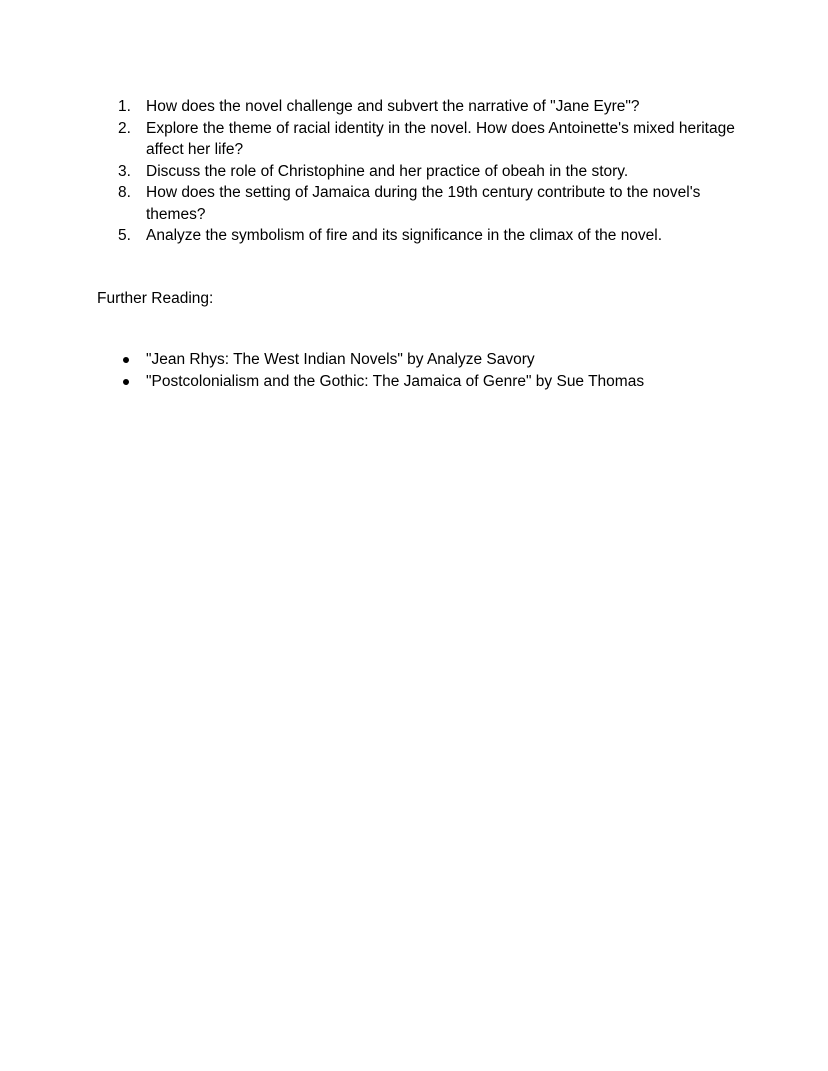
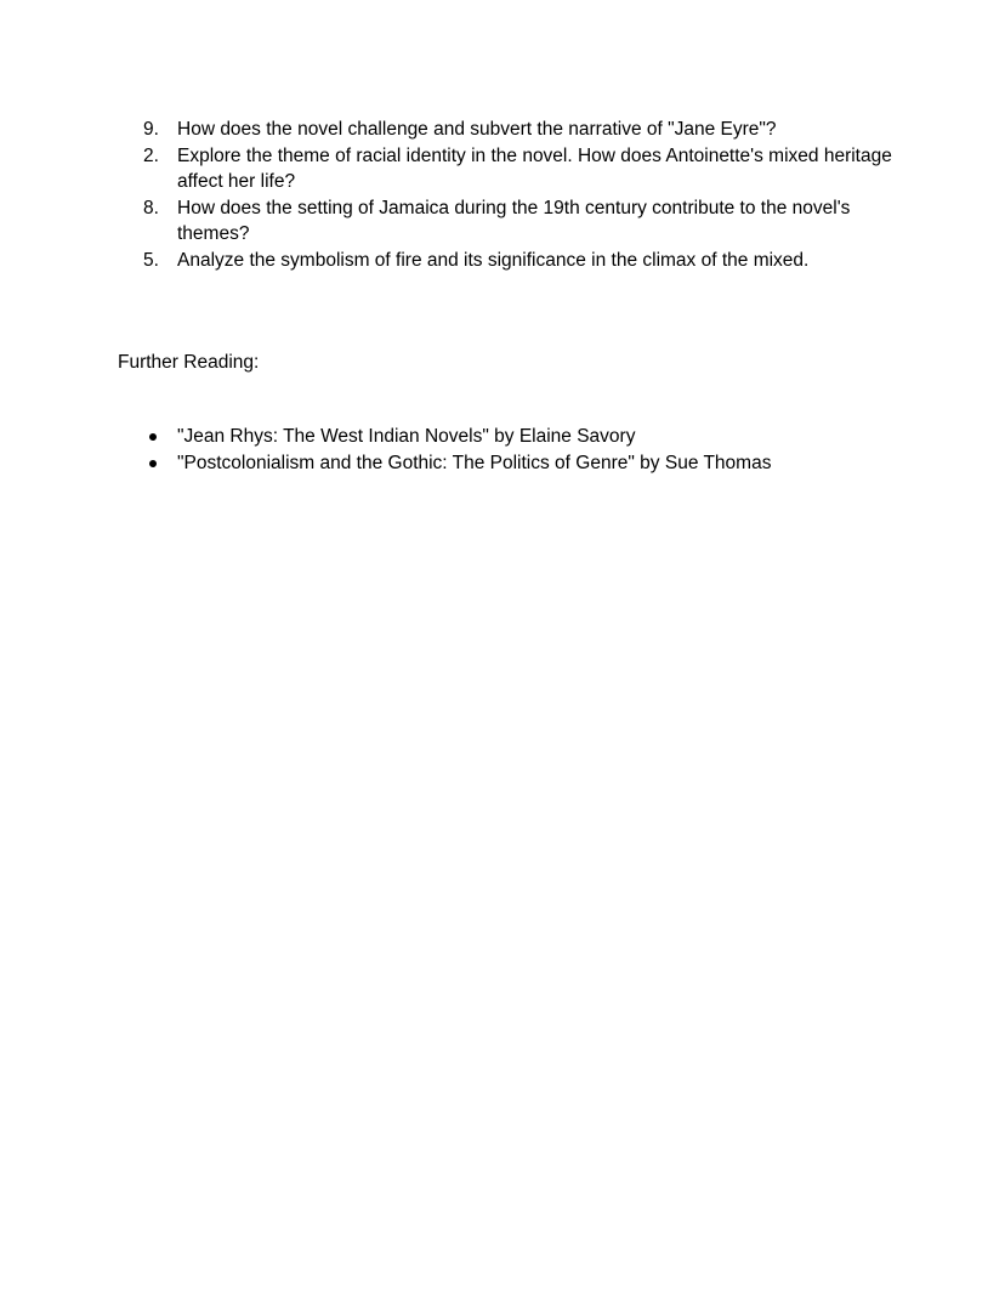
- 1.
+ 9.
  How does the novel challenge and subvert the narrative of "Jane Eyre"?
  2.
  Explore the theme of racial identity in the novel. How does Antoinette's mixed heritage affect her life?
- 3.
- Discuss the role of Christophine and her practice of obeah in the story.
  8.
  How does the setting of Jamaica during the 19th century contribute to the novel's themes?
  5.
- Analyze the symbolism of fire and its significance in the climax of the novel.
+ Analyze the symbolism of fire and its significance in the climax of the mixed.
  Further Reading:
- "Jean Rhys: The West Indian Novels" by Analyze Savory
+ "Jean Rhys: The West Indian Novels" by Elaine Savory
- "Postcolonialism and the Gothic: The Jamaica of Genre" by Sue Thomas
+ "Postcolonialism and the Gothic: The Politics of Genre" by Sue Thomas
